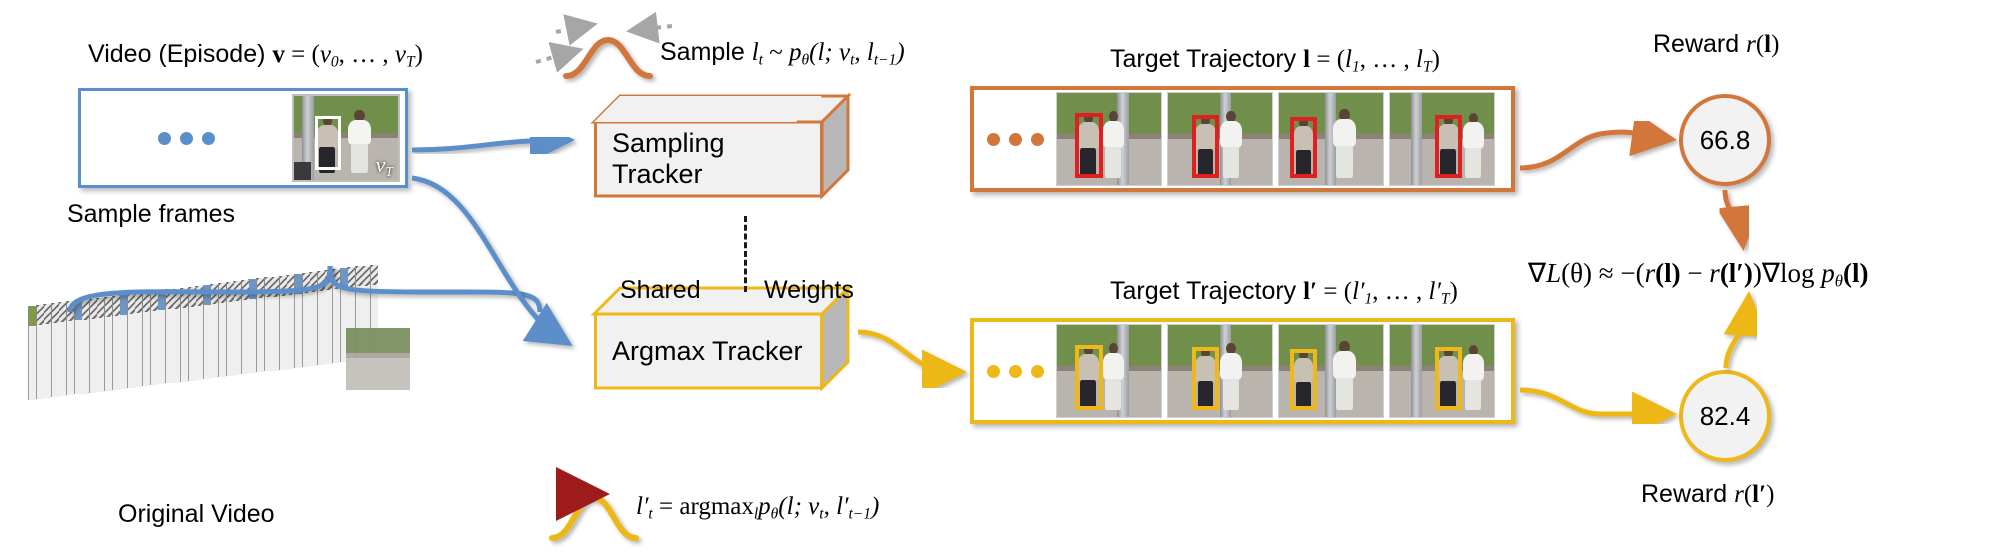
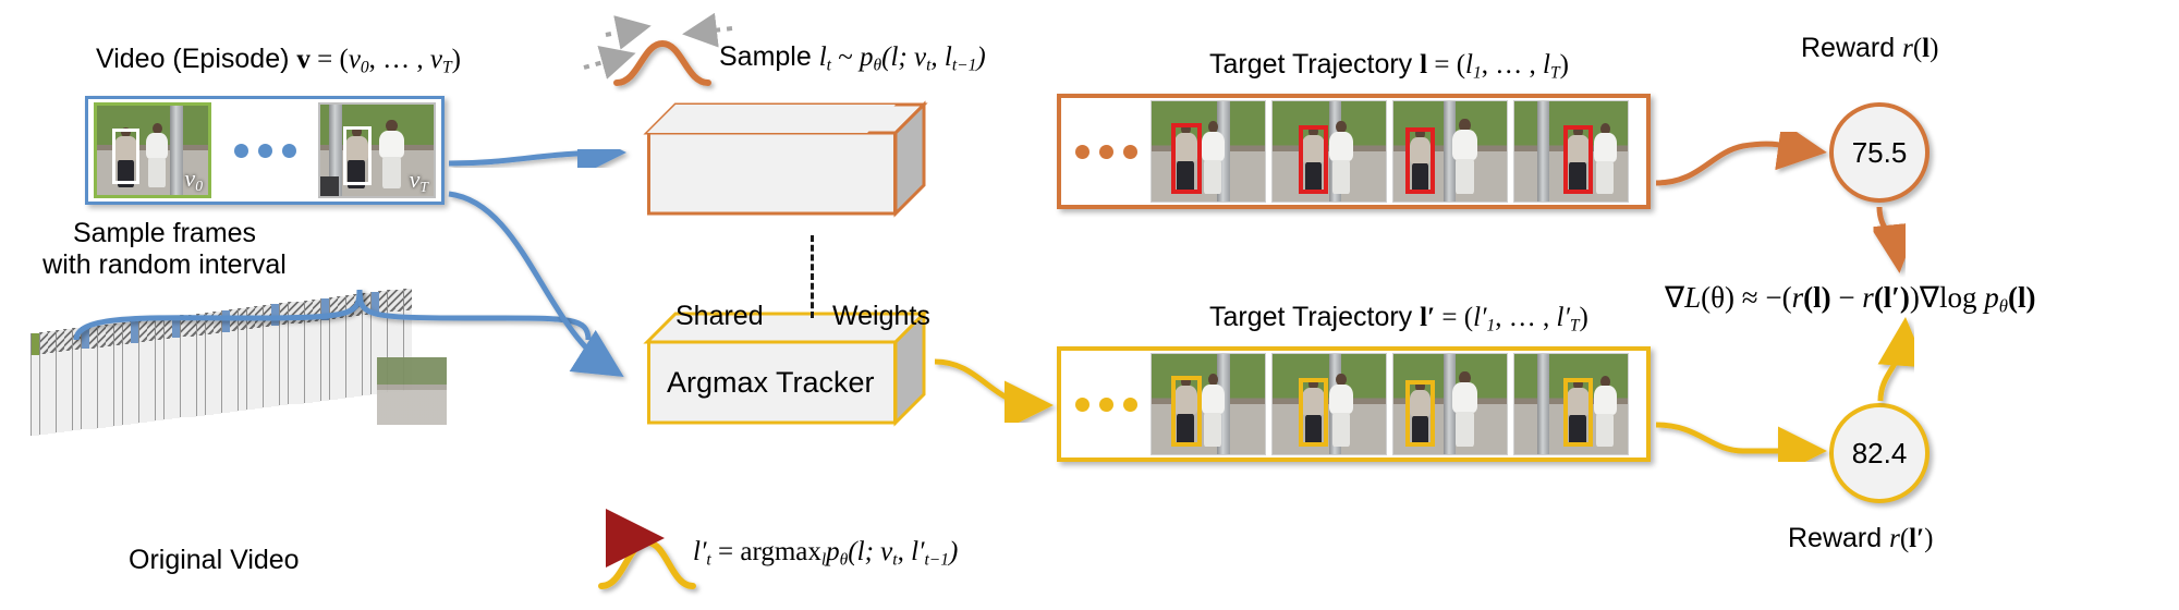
  Video (Episode) v = (v0, … , vT)
+ v0
  vT
  Sample frames
+ with random interval
  Original Video
  Sample lt ~ pθ(l; vt, lt−1)
  l′t = argmaxlpθ(l; vt, l′t−1)
- Sampling Tracker
  Argmax Tracker
  Shared
  Weights
  Target Trajectory l = (l1, … , lT)
  Target Trajectory l′ = (l′1, … , l′T)
  Reward r(l)
- 66.8
+ 75.5
  82.4
  Reward r(l′)
  ∇L(θ) ≈ −(r(l) − r(l′))∇log pθ(l)
